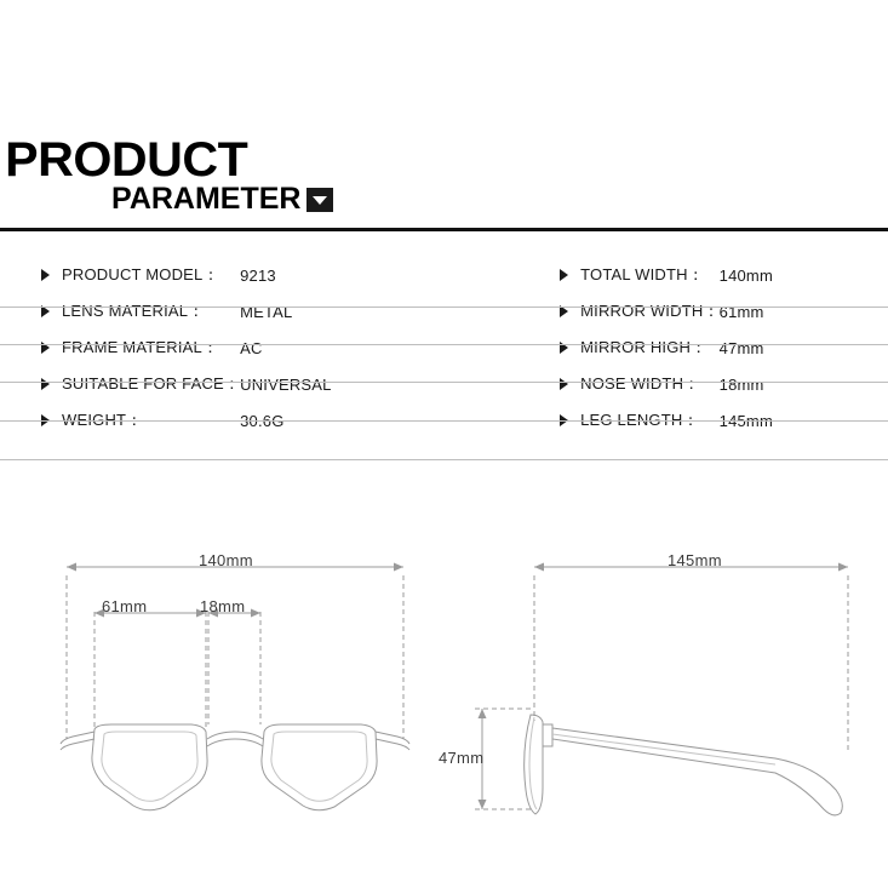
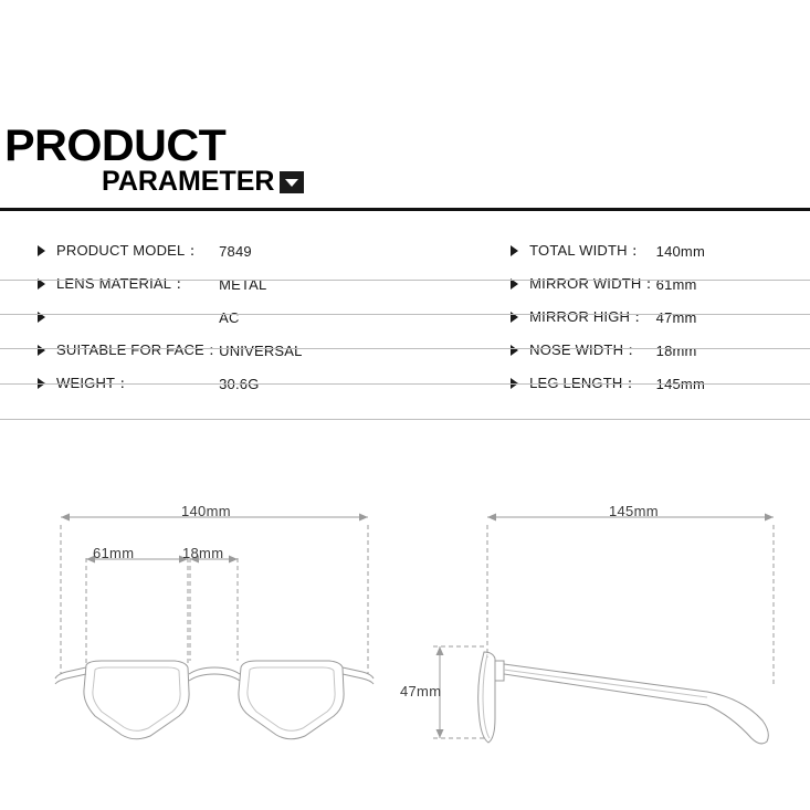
  PRODUCT
  PARAMETER
  PRODUCT MODEL：
- 9213
+ 7849
  TOTAL WIDTH：
  140mm
  LENS MATERIAL：
  METAL
  MIRROR WIDTH：
  61mm
- FRAME MATERIAL：
  AC
  MIRROR HIGH：
  47mm
  SUITABLE FOR FACE：
  UNIVERSAL
  NOSE WIDTH：
  18mm
  140mm
  61mm
  18mm
  145mm
  47mm
